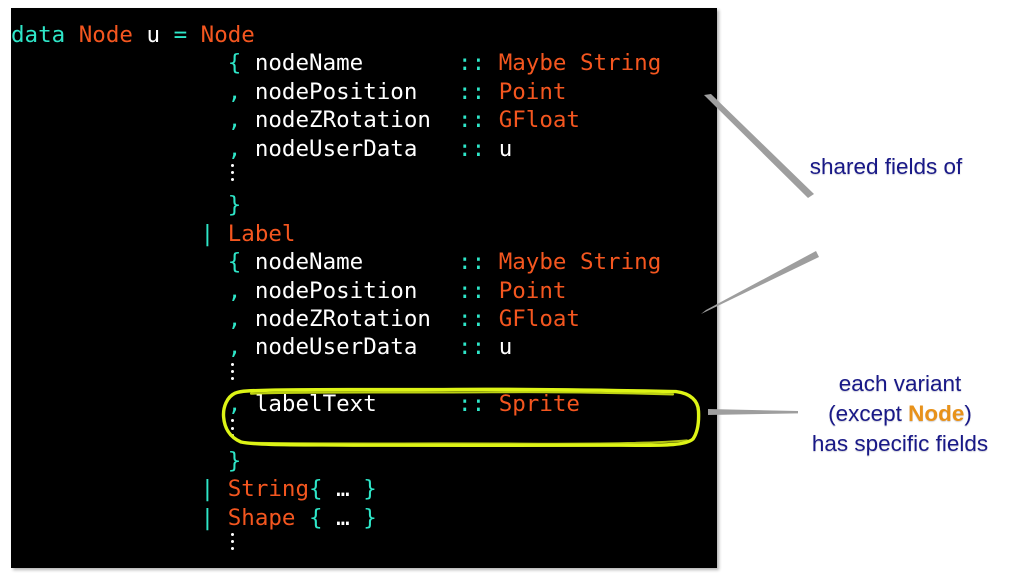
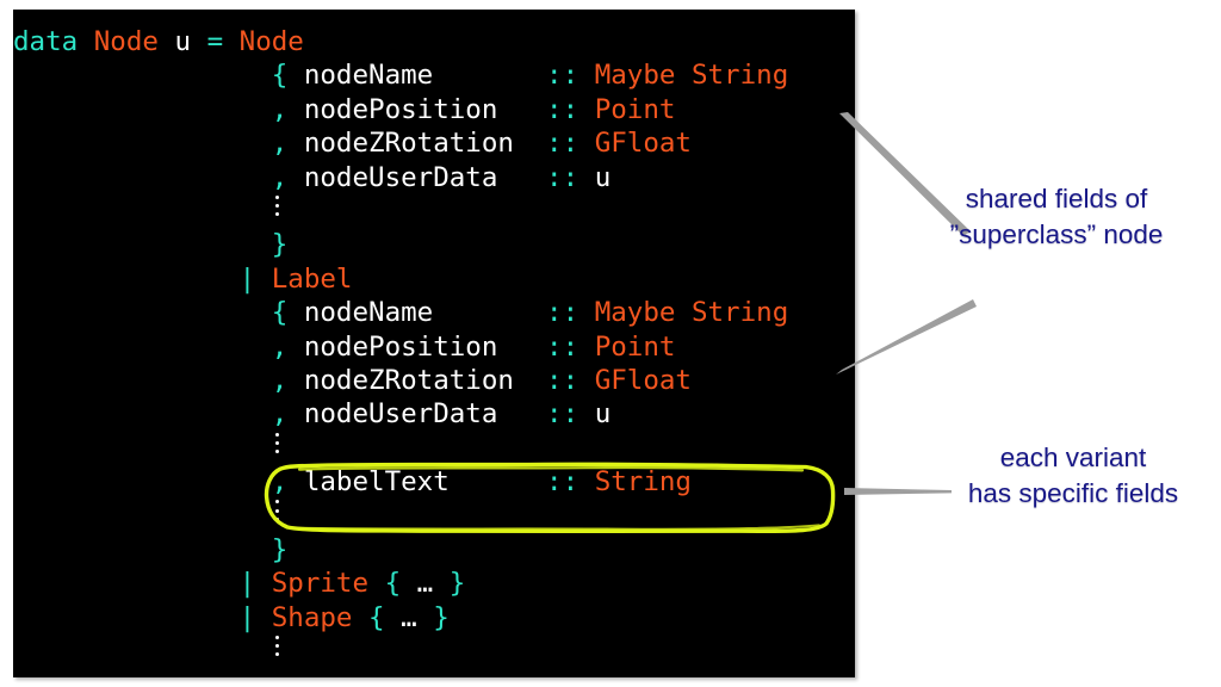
  data Node u = Node
  { nodeName :: Maybe String
  , nodePosition :: Point
  , nodeZRotation :: GFloat
  , nodeUserData :: u
  }
  | Label
  { nodeName :: Maybe String
  , nodePosition :: Point
  , nodeZRotation :: GFloat
  , nodeUserData :: u
- , labelText :: Sprite
+ , labelText :: String
  }
- | String{ … }
+ | Sprite { … }
  | Shape { … }
  shared fields of
+ ”superclass” node
  each variant
- (except Node)
  has specific fields
